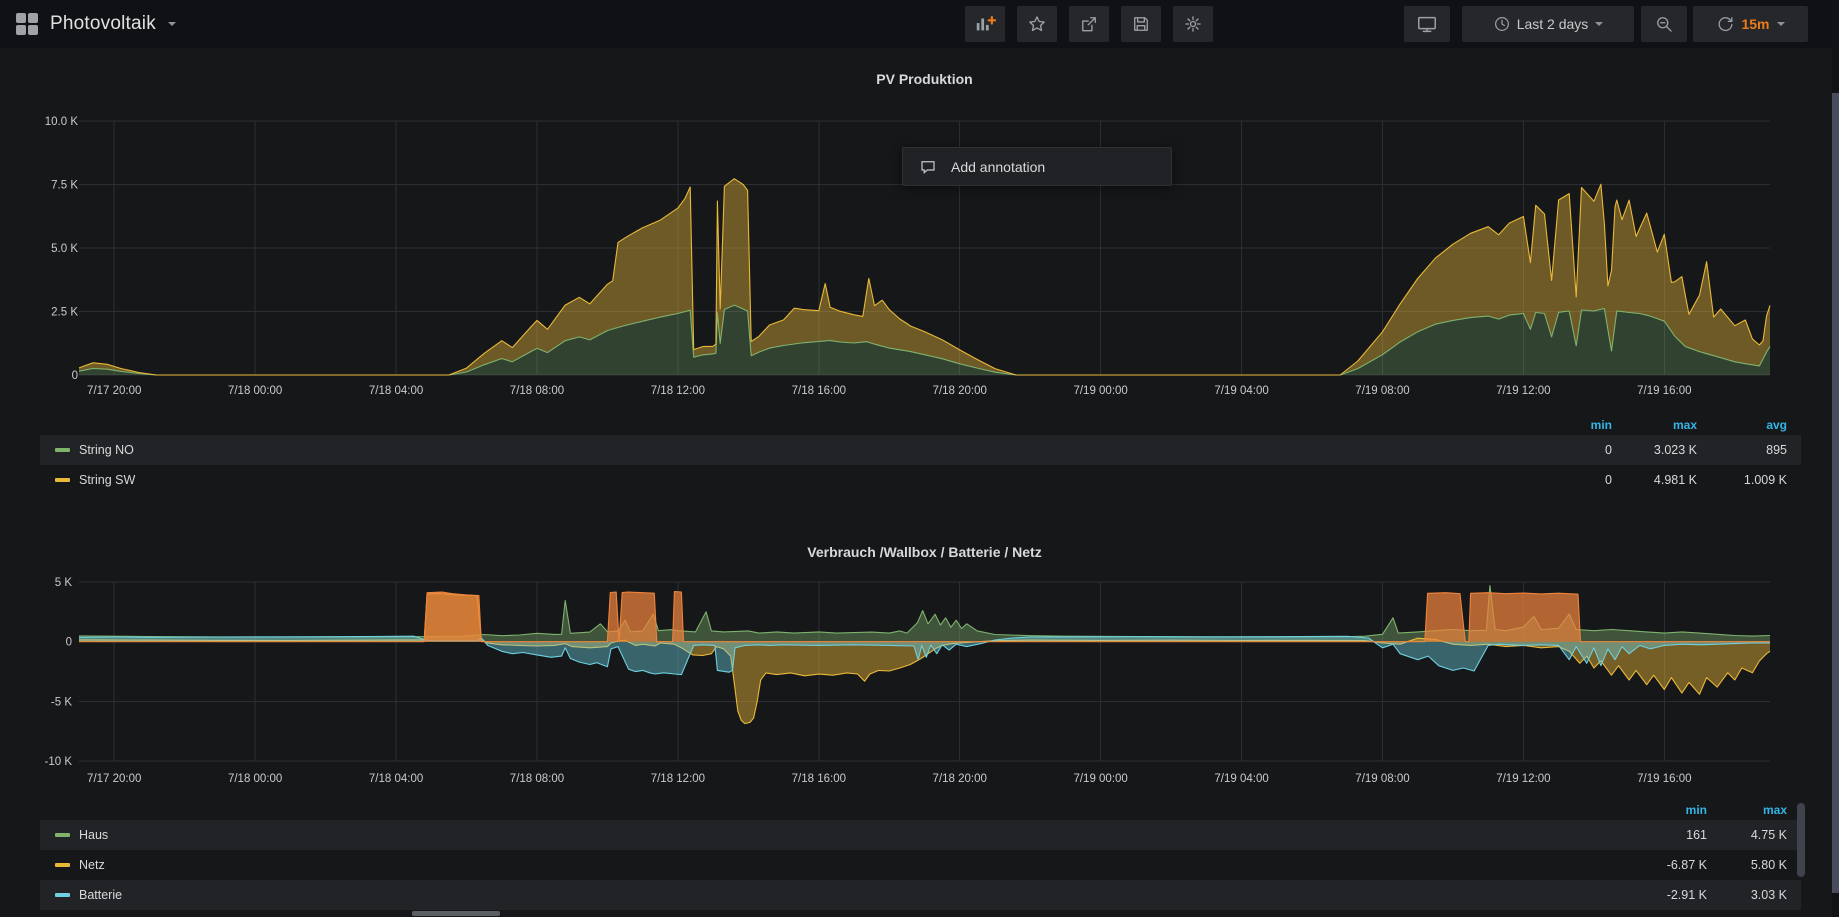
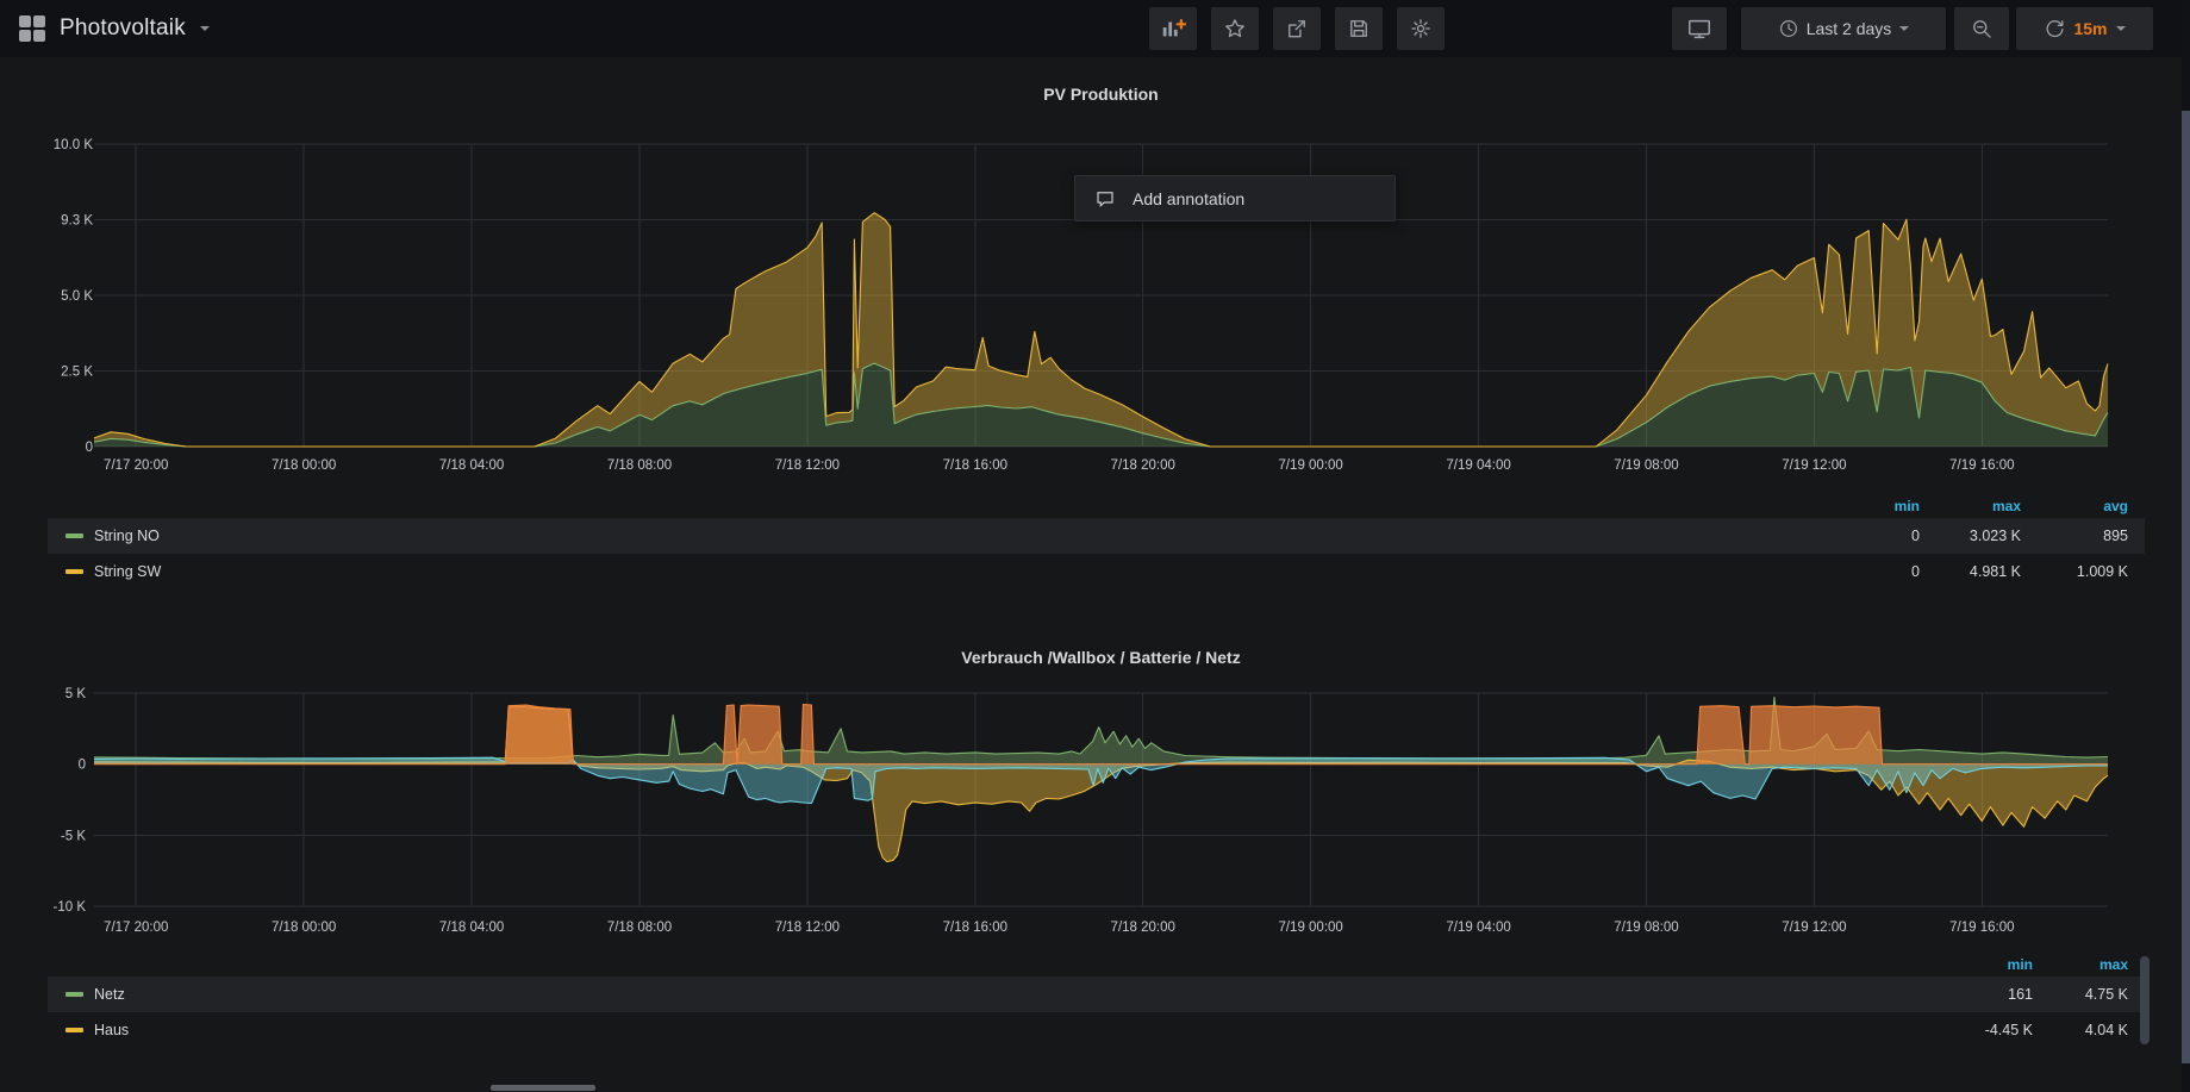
  Photovoltaik
  Last 2 days
  15m
  PV Produktion
  10.0 K
- 7.5 K
+ 9.3 K
  5.0 K
  2.5 K
  0
  7/17 20:00
  7/18 00:00
  7/18 04:00
  7/18 08:00
  7/18 12:00
  7/18 16:00
  7/18 20:00
  7/19 00:00
  7/19 04:00
  7/19 08:00
  7/19 12:00
  7/19 16:00
  min
  max
  avg
  String NO
  0
  3.023 K
  895
  String SW
  0
  4.981 K
  1.009 K
  Verbrauch /Wallbox / Batterie / Netz
  5 K
  0
  -5 K
  -10 K
  7/17 20:00
  7/18 00:00
  7/18 04:00
  7/18 08:00
  7/18 12:00
  7/18 16:00
  7/18 20:00
  7/19 00:00
  7/19 04:00
  7/19 08:00
  7/19 12:00
  7/19 16:00
  min
  max
- Haus
+ Netz
  161
  4.75 K
- Netz
+ Haus
- -6.87 K
+ -4.45 K
- 5.80 K
+ 4.04 K
- Batterie
- -2.91 K
- 3.03 K
  Add annotation
